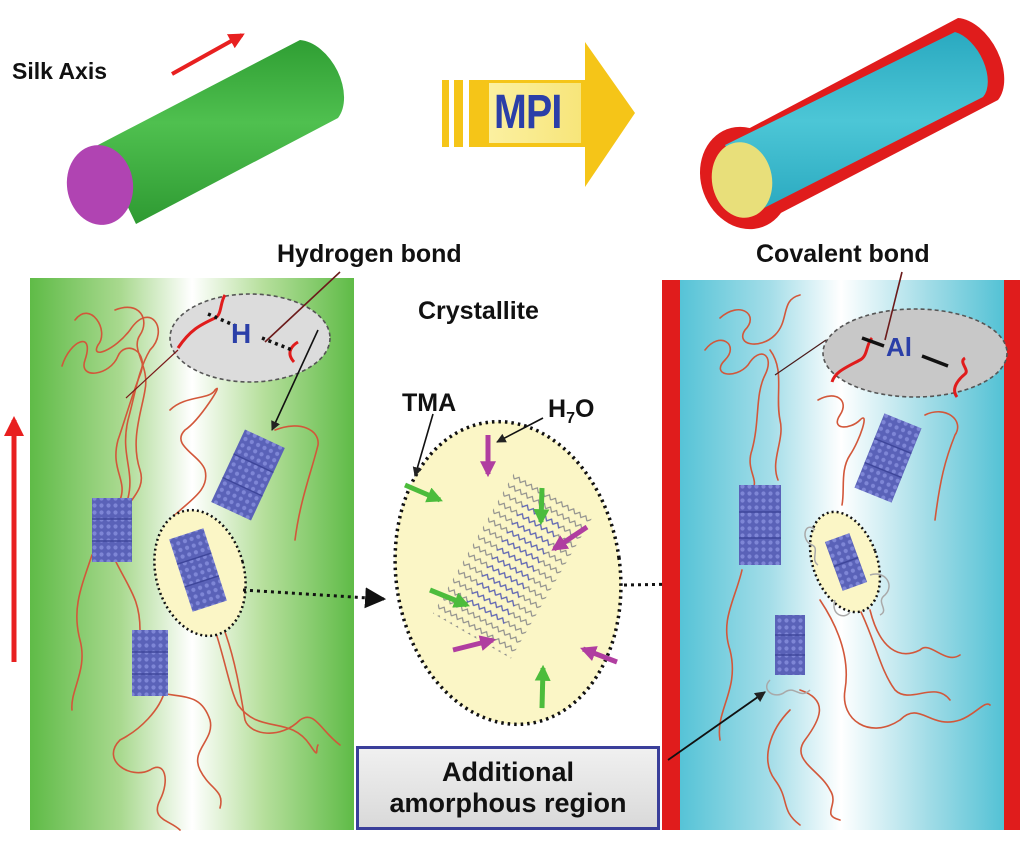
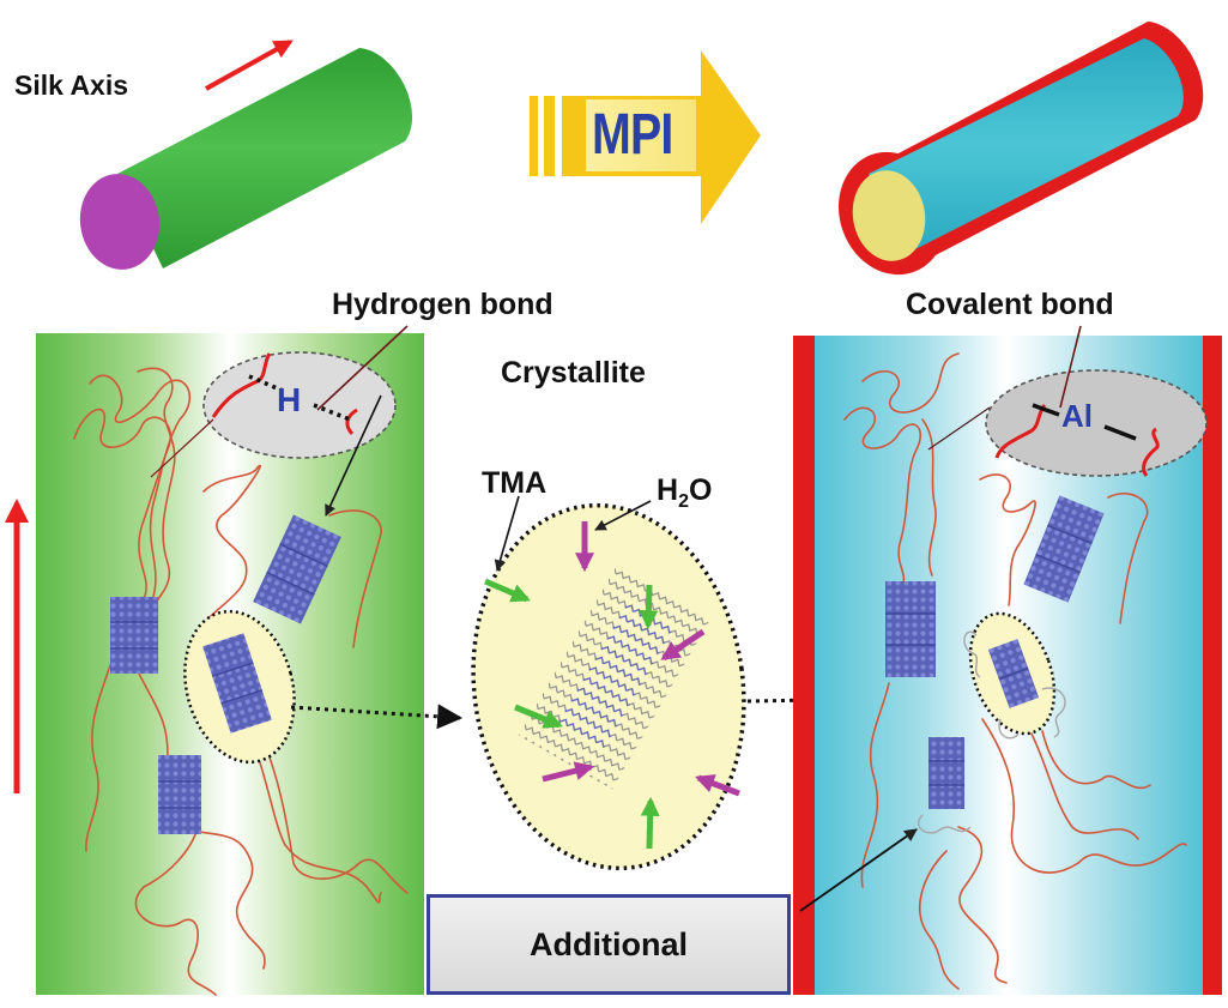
  Silk Axis
  MPI
  Hydrogen bond
  H
  Crystallite
  TMA
- H7O
+ H2O
  Covalent bond
  Al
  Additional
- amorphous region
